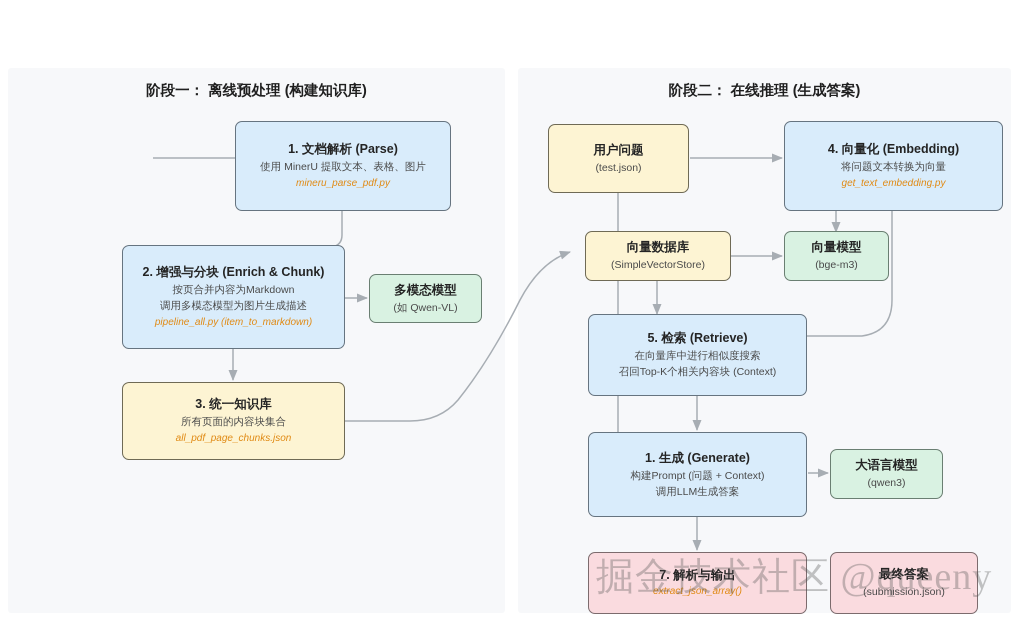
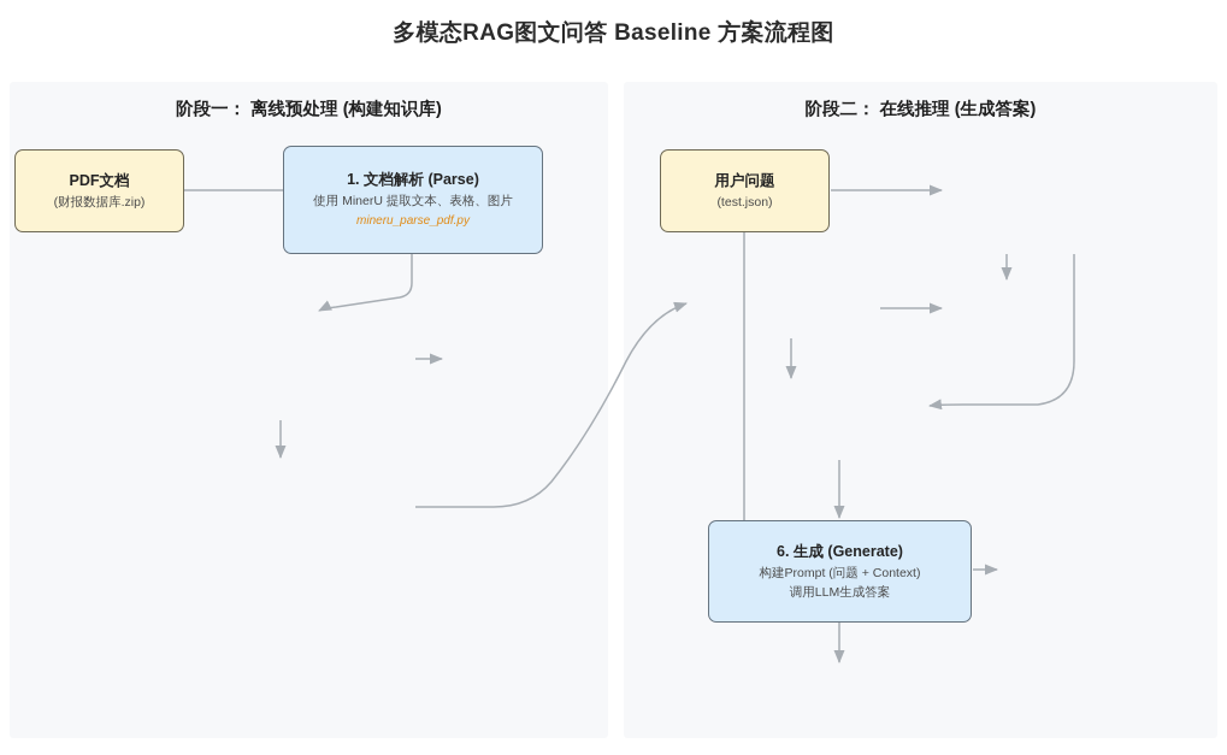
+ 多模态RAG图文问答 Baseline 方案流程图
  阶段一： 离线预处理 (构建知识库)
  阶段二： 在线推理 (生成答案)
+ PDF文档
+ (财报数据库.zip)
  1. 文档解析 (Parse)
  使用 MinerU 提取文本、表格、图片
  mineru_parse_pdf.py
- 2. 增强与分块 (Enrich & Chunk)
- 按页合并内容为Markdown
- 调用多模态模型为图片生成描述
- pipeline_all.py (item_to_markdown)
- 多模态模型
- (如 Qwen-VL)
- 3. 统一知识库
- 所有页面的内容块集合
- all_pdf_page_chunks.json
  用户问题
  (test.json)
- 4. 向量化 (Embedding)
- 将问题文本转换为向量
- get_text_embedding.py
- 向量数据库
- (SimpleVectorStore)
- 向量模型
- (bge-m3)
- 5. 检索 (Retrieve)
- 在向量库中进行相似度搜索
- 召回Top-K个相关内容块 (Context)
- 1. 生成 (Generate)
+ 6. 生成 (Generate)
  构建Prompt (问题 + Context)
  调用LLM生成答案
- 大语言模型
- (qwen3)
- 7. 解析与输出
- extract_json_array()
- 最终答案
- (submission.json)
- 掘金技术社区 @queeny
